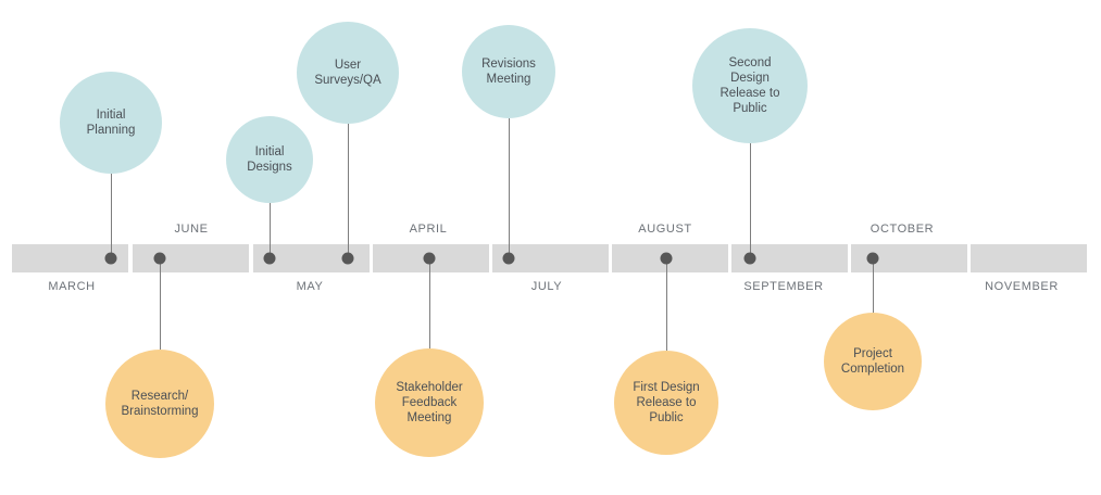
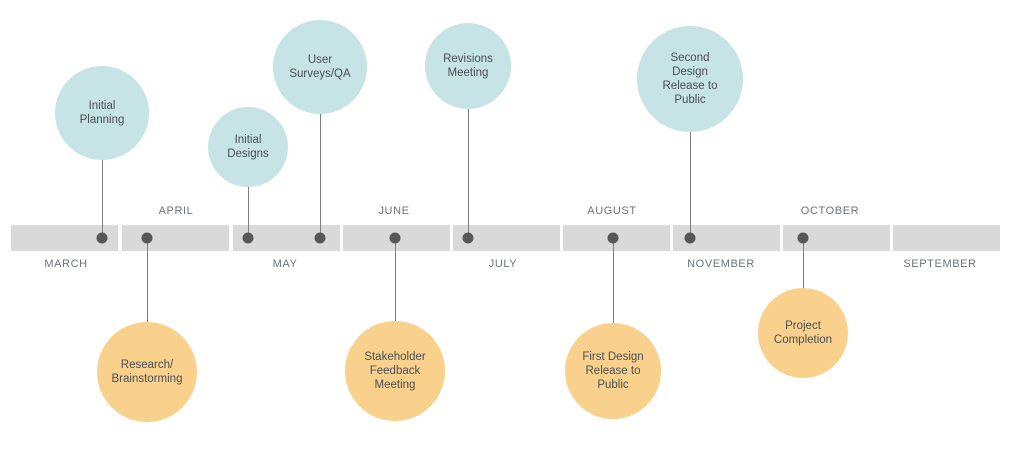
  MARCH
- JUNE
+ APRIL
  MAY
- APRIL
+ JUNE
  JULY
  AUGUST
- SEPTEMBER
+ NOVEMBER
  OCTOBER
- NOVEMBER
+ SEPTEMBER
  Initial
  Planning
  Research/
  Brainstorming
  Initial
  Designs
  User
  Surveys/QA
  Stakeholder
  Feedback
  Meeting
  Revisions
  Meeting
  First Design
  Release to
  Public
  Second
  Design
  Release to
  Public
  Project
  Completion
